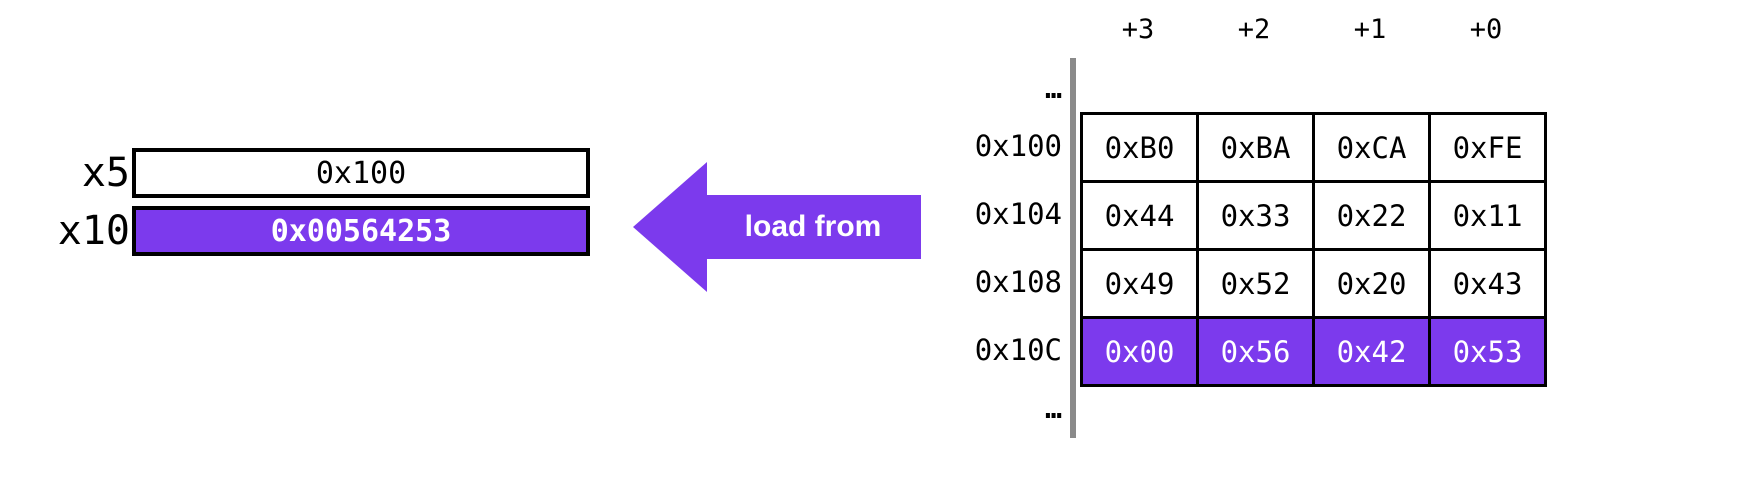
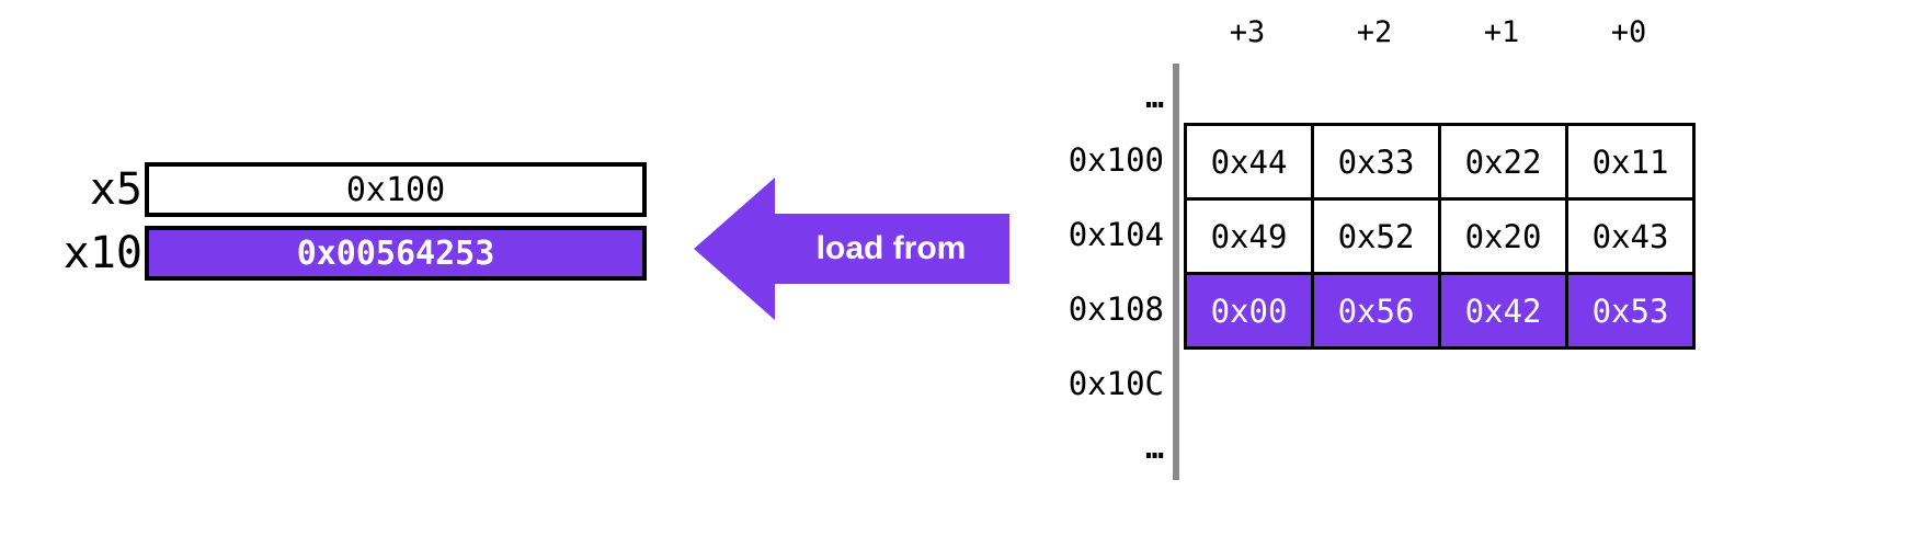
  x5
  0x100
  x10
  0x00564253
  load from
  +3
  +2
  +1
  +0
  …
  0x100
  0x104
  0x108
  0x10C
  …
- 0xB0	0xBA	0xCA	0xFE
  0x44	0x33	0x22	0x11
  0x49	0x52	0x20	0x43
  0x00	0x56	0x42	0x53
